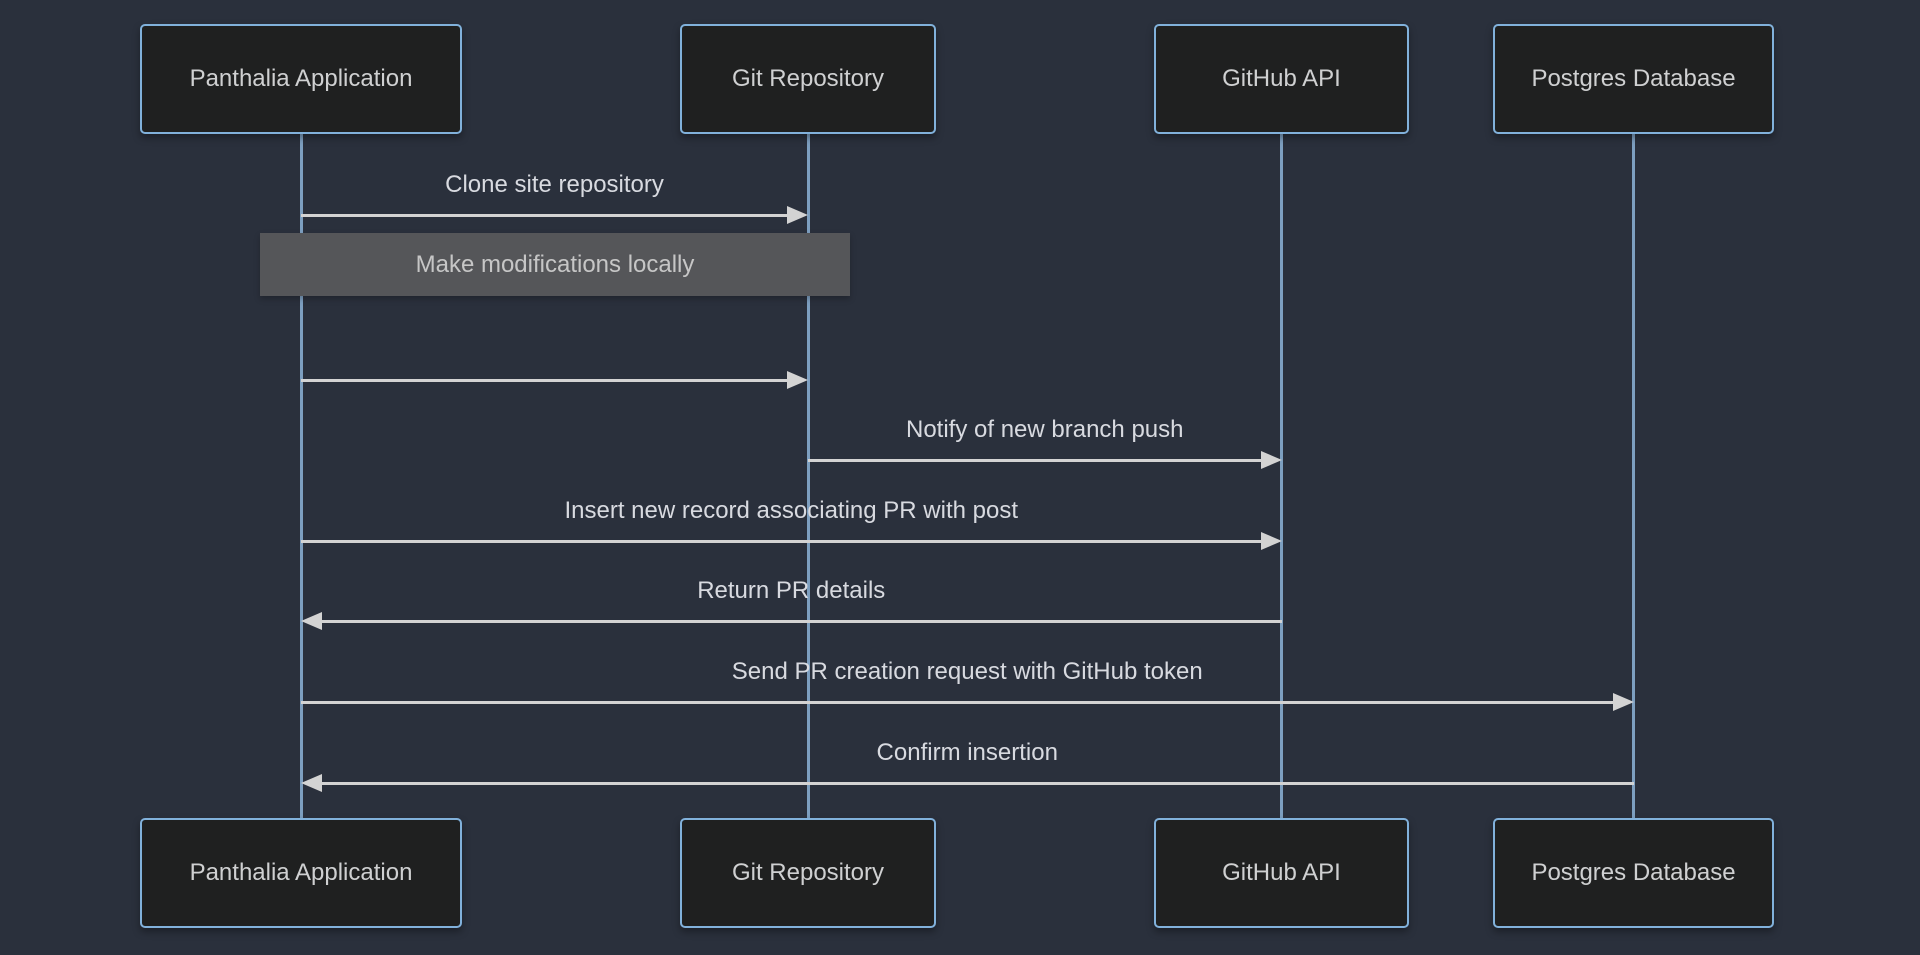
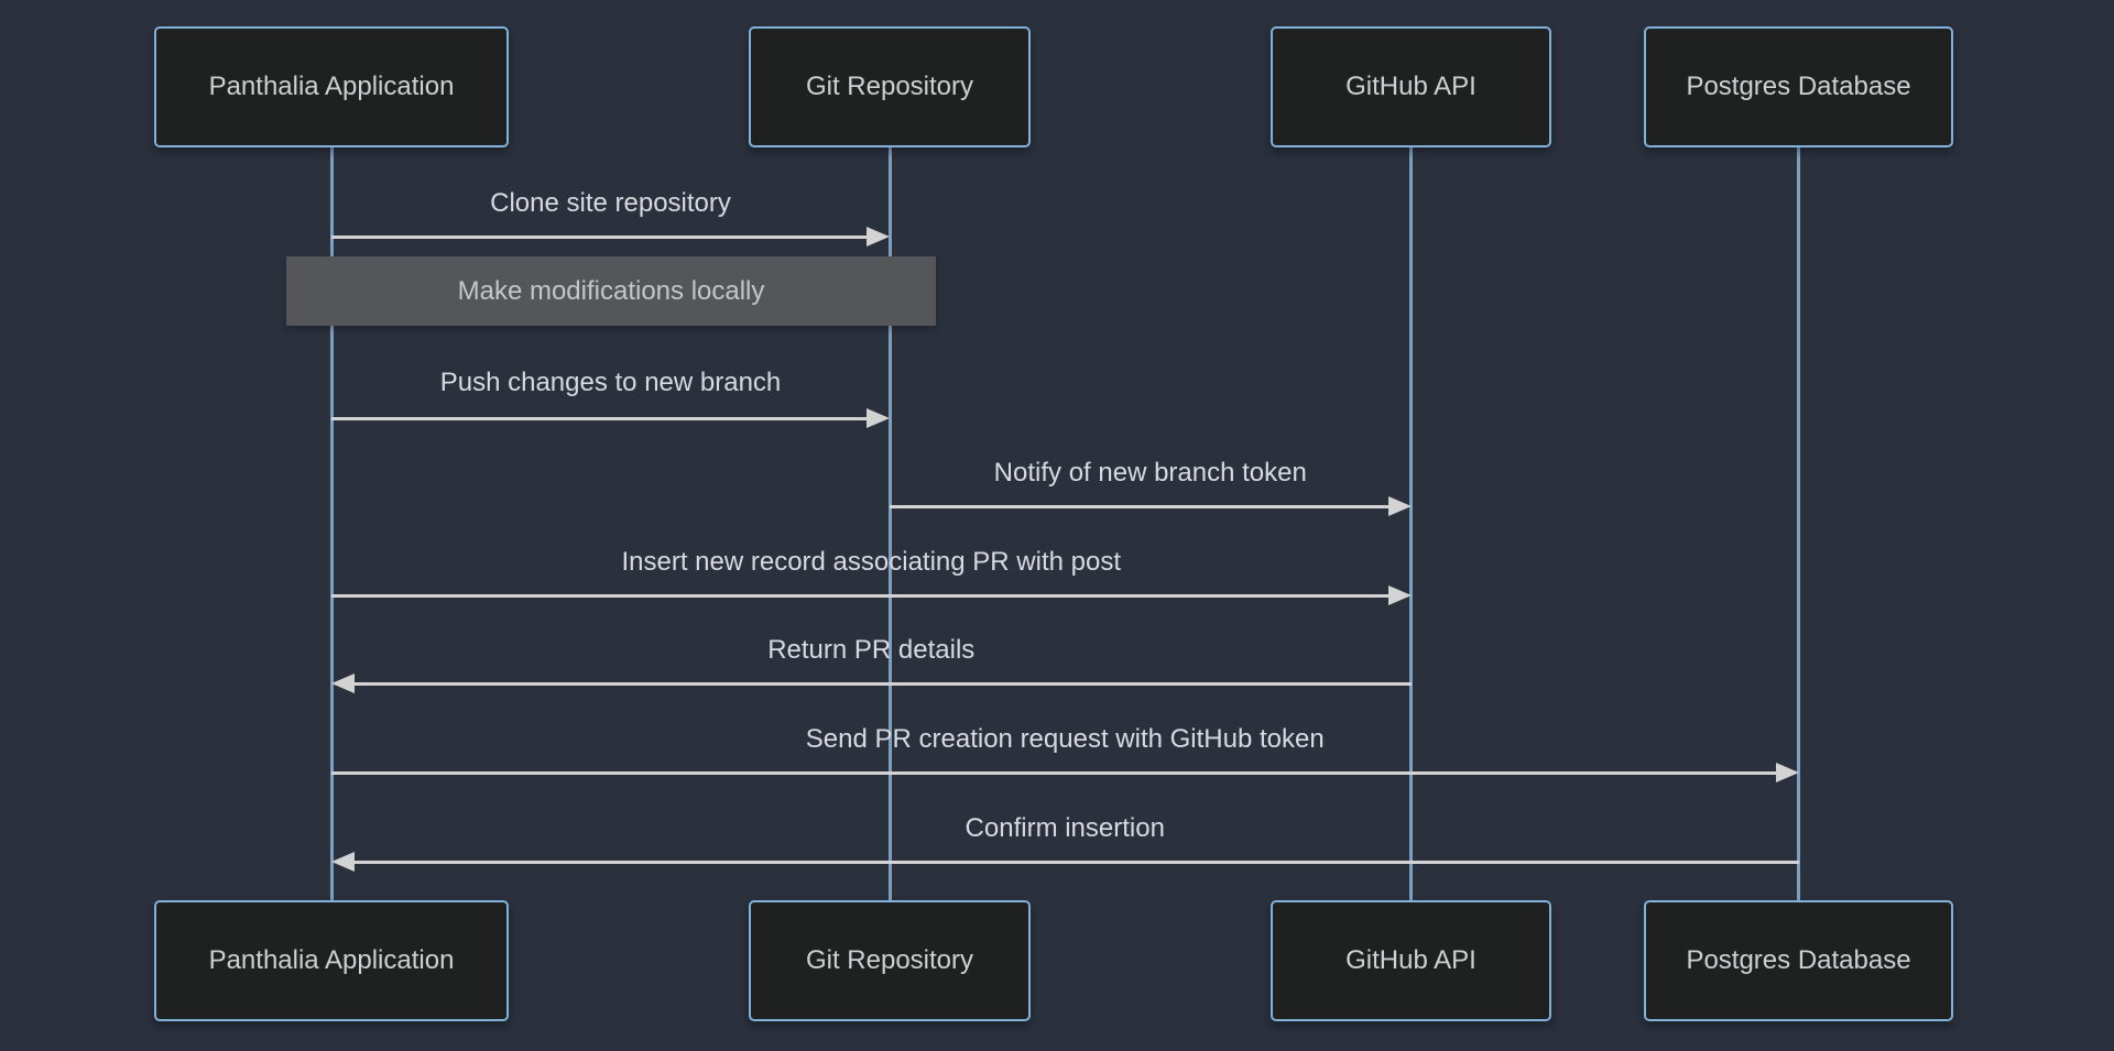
  Make modifications locally
  Panthalia Application
  Panthalia Application
  Git Repository
  Git Repository
  GitHub API
  GitHub API
  Postgres Database
  Postgres Database
  Clone site repository
+ Push changes to new branch
- Notify of new branch push
+ Notify of new branch token
  Insert new record associating PR with post
  Return PR details
  Send PR creation request with GitHub token
  Confirm insertion
